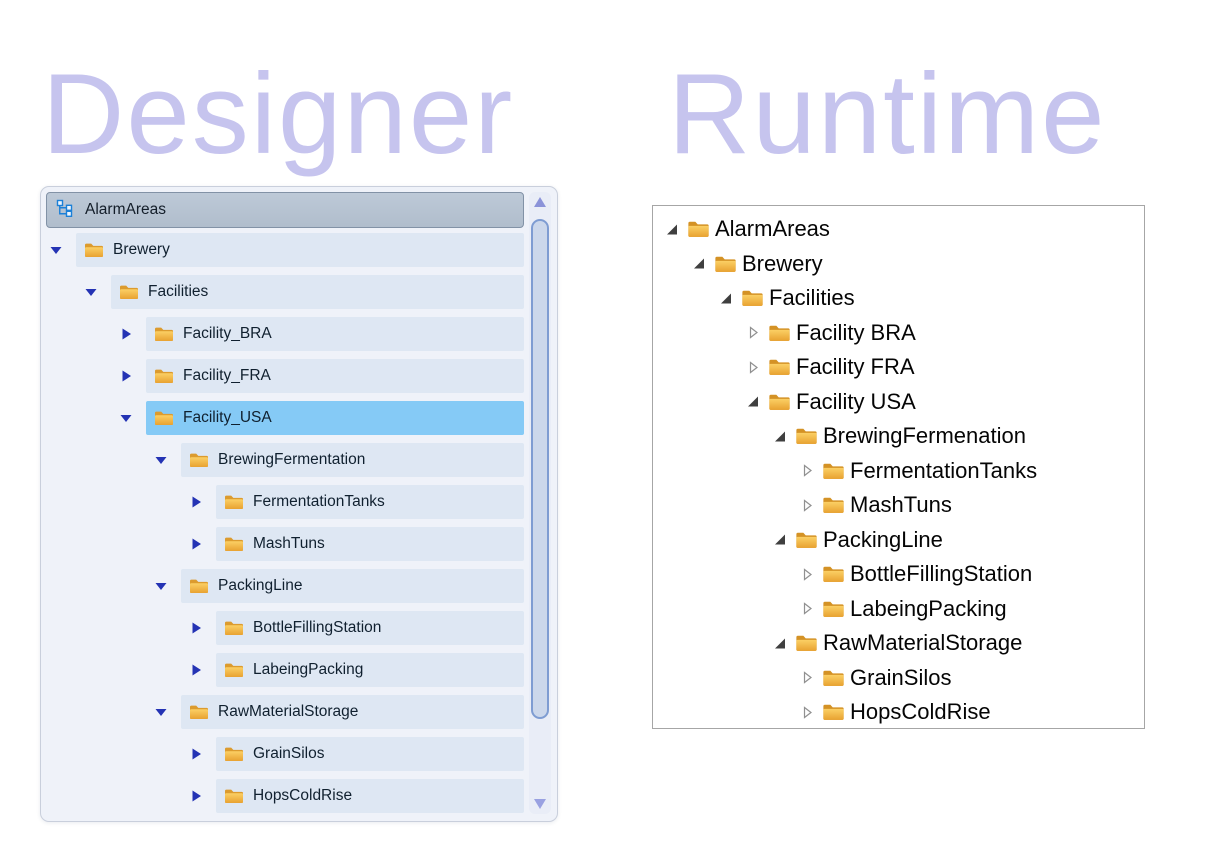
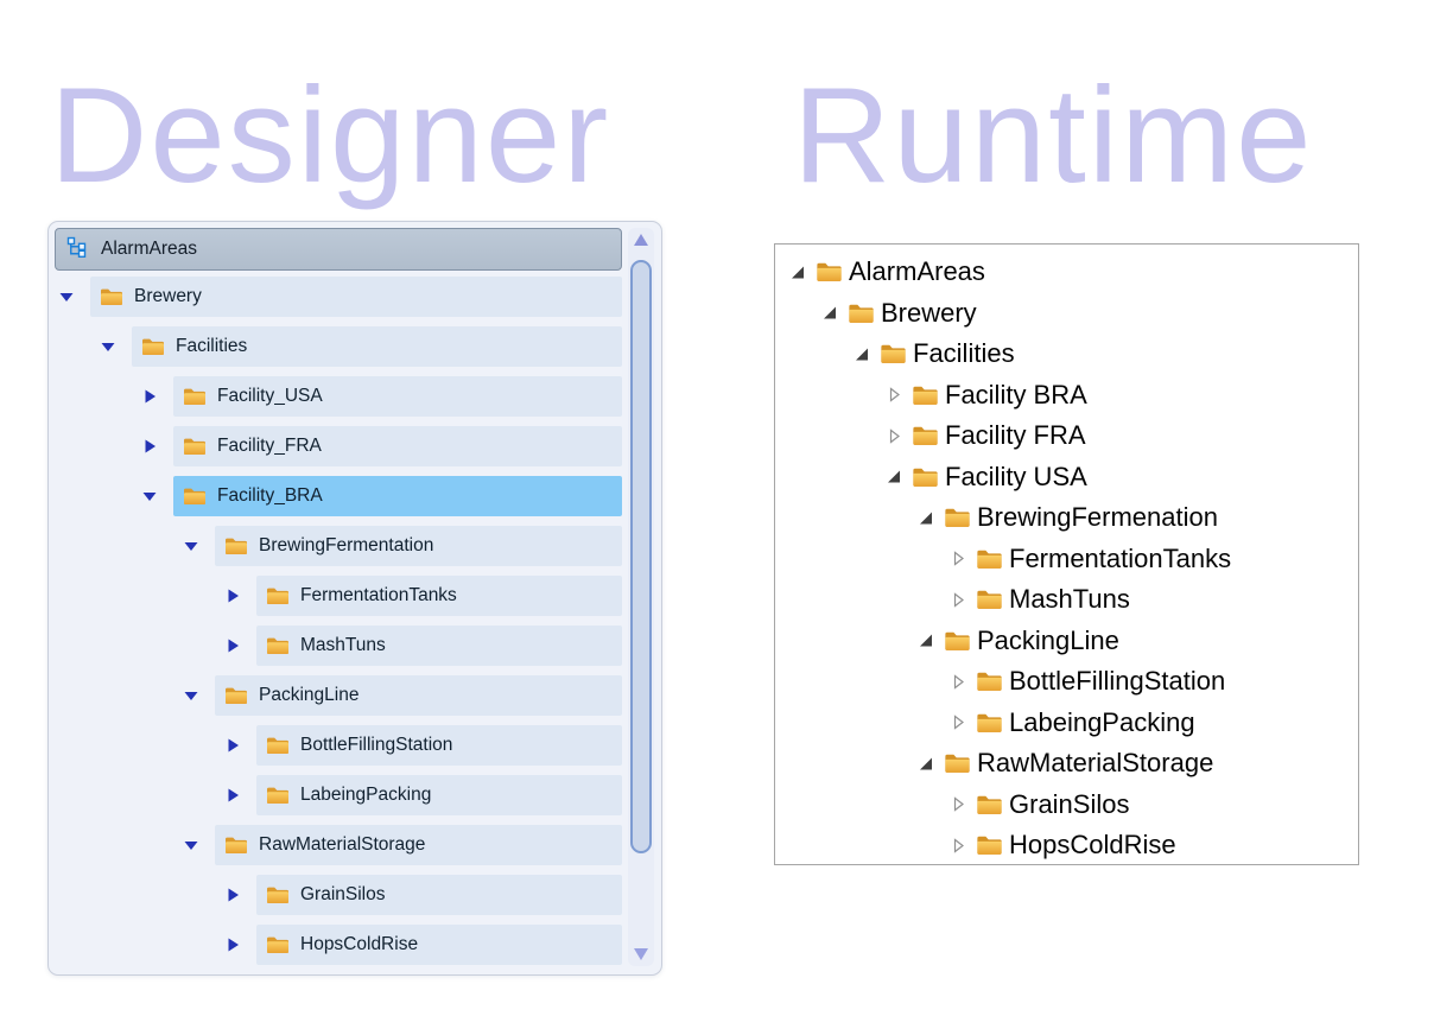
  Designer
  Runtime
  AlarmAreas
  Brewery
  Facilities
- Facility_BRA
+ Facility_USA
  Facility_FRA
- Facility_USA
+ Facility_BRA
  BrewingFermentation
  FermentationTanks
  MashTuns
  PackingLine
  BottleFillingStation
  LabeingPacking
  RawMaterialStorage
  GrainSilos
  HopsColdRise
  AlarmAreas
  Brewery
  Facilities
  Facility BRA
  Facility FRA
  Facility USA
  BrewingFermenation
  FermentationTanks
  MashTuns
  PackingLine
  BottleFillingStation
  LabeingPacking
  RawMaterialStorage
  GrainSilos
  HopsColdRise
